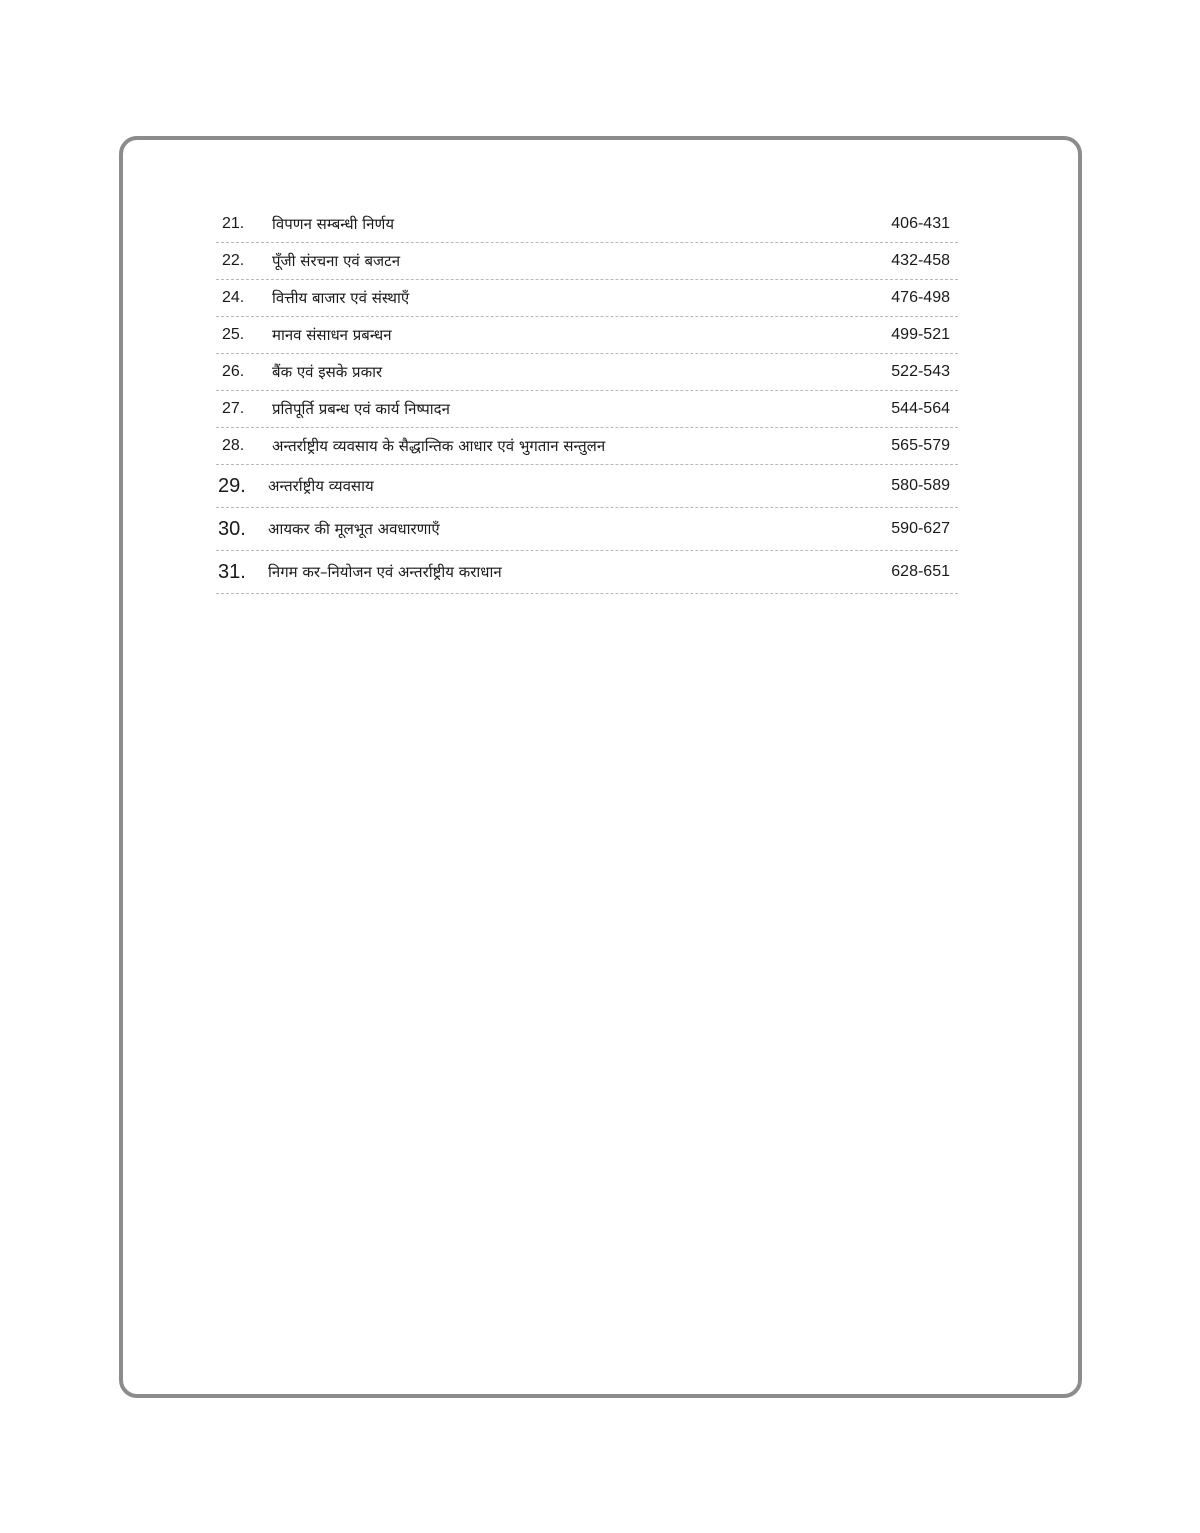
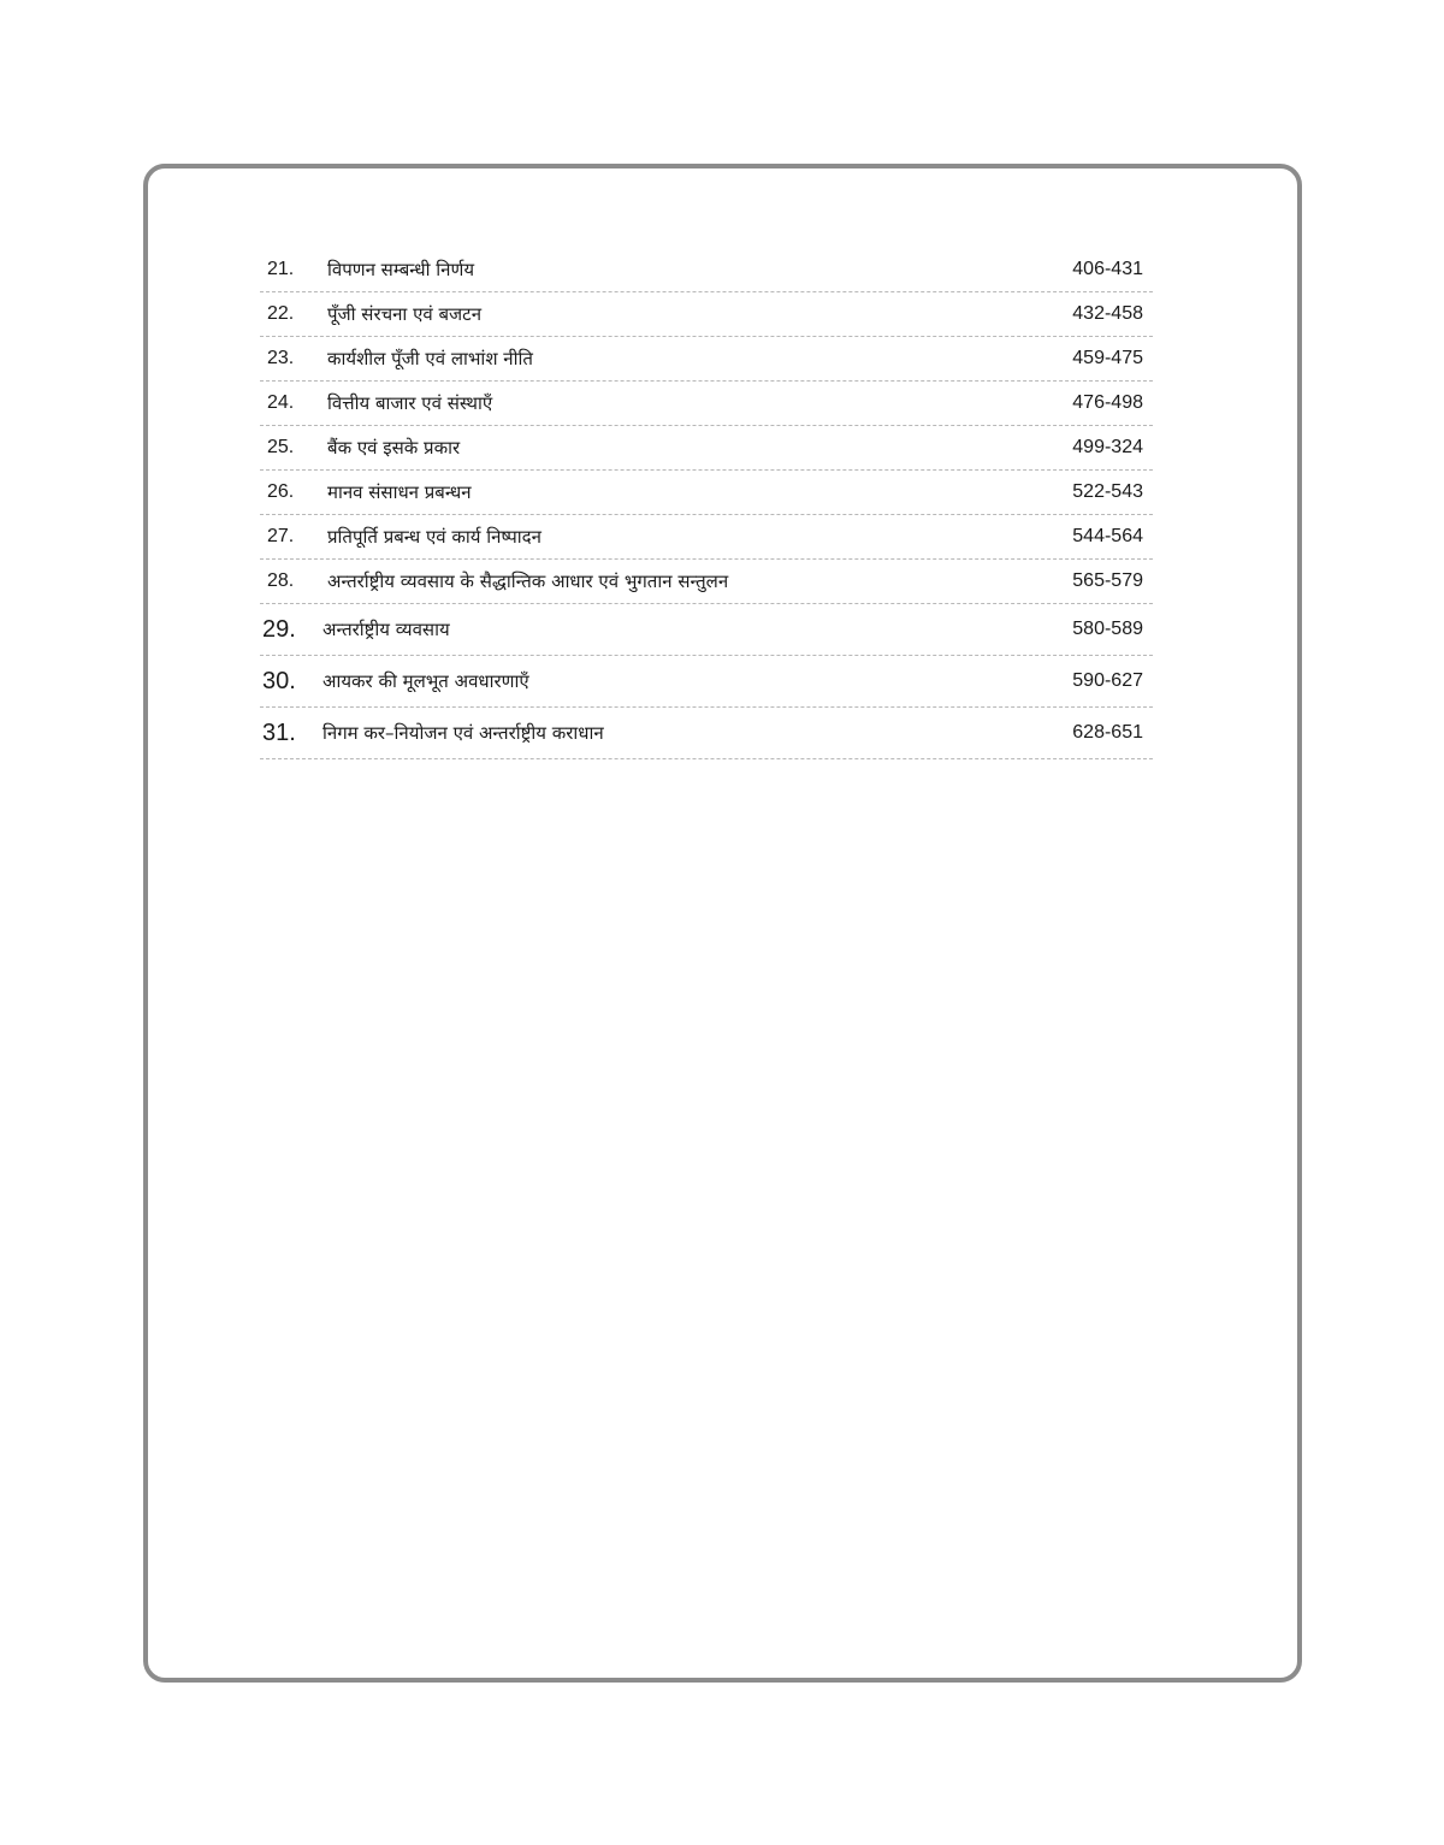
  21.
  विपणन सम्बन्धी निर्णय
  406-431
  22.
  पूँजी संरचना एवं बजटन
  432-458
+ 23.
+ कार्यशील पूँजी एवं लाभांश नीति
+ 459-475
  24.
  वित्तीय बाजार एवं संस्थाएँ
  476-498
  25.
- मानव संसाधन प्रबन्धन
+ बैंक एवं इसके प्रकार
- 499-521
+ 499-324
  26.
- बैंक एवं इसके प्रकार
+ मानव संसाधन प्रबन्धन
  522-543
  27.
  प्रतिपूर्ति प्रबन्ध एवं कार्य निष्पादन
  544-564
  28.
  अन्तर्राष्ट्रीय व्यवसाय के सैद्धान्तिक आधार एवं भुगतान सन्तुलन
  565-579
  29.
  अन्तर्राष्ट्रीय व्यवसाय
  580-589
  30.
  आयकर की मूलभूत अवधारणाएँ
  590-627
  31.
  निगम कर–नियोजन एवं अन्तर्राष्ट्रीय कराधान
  628-651
